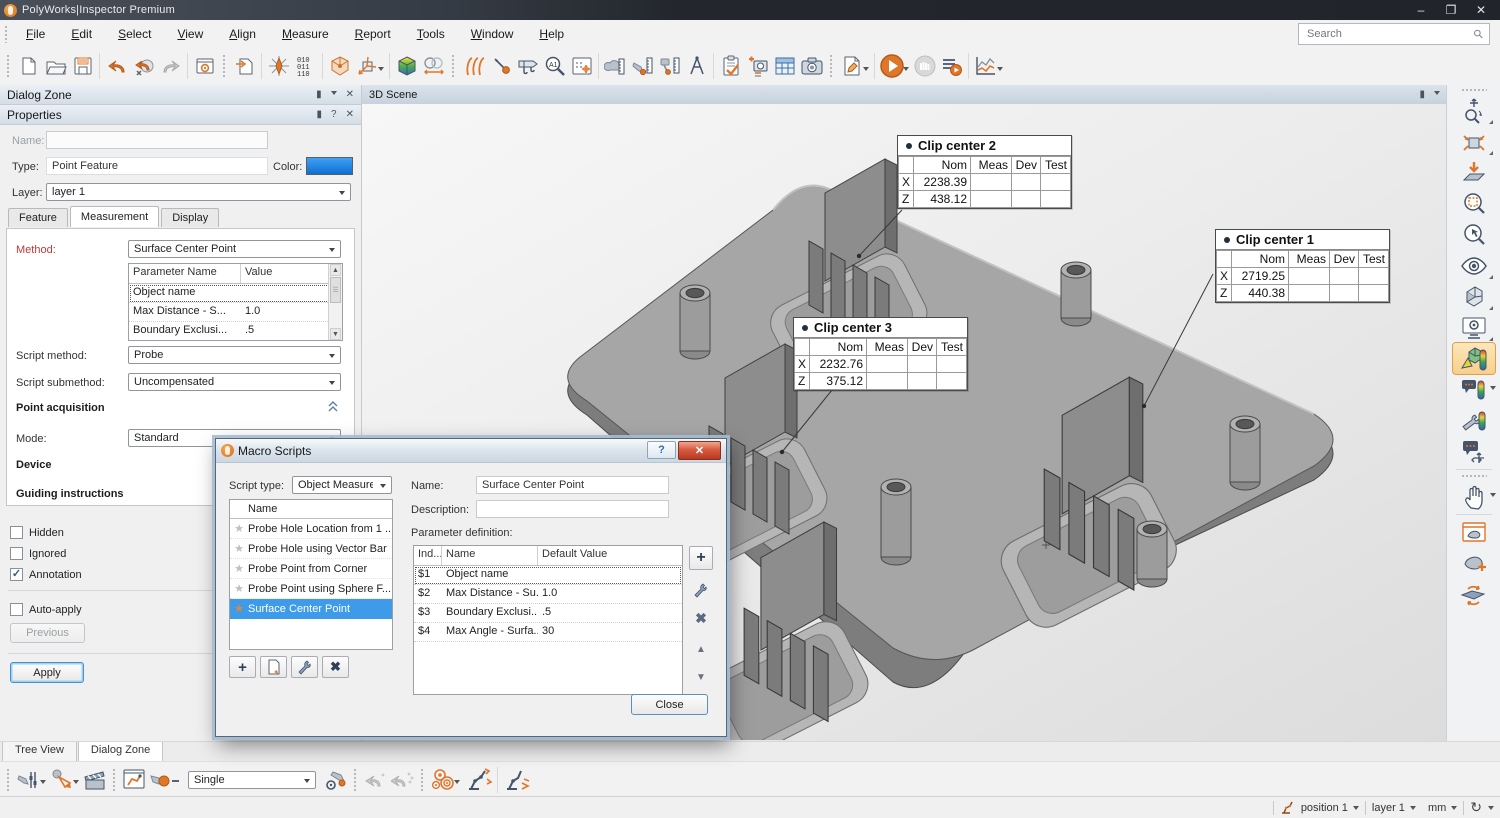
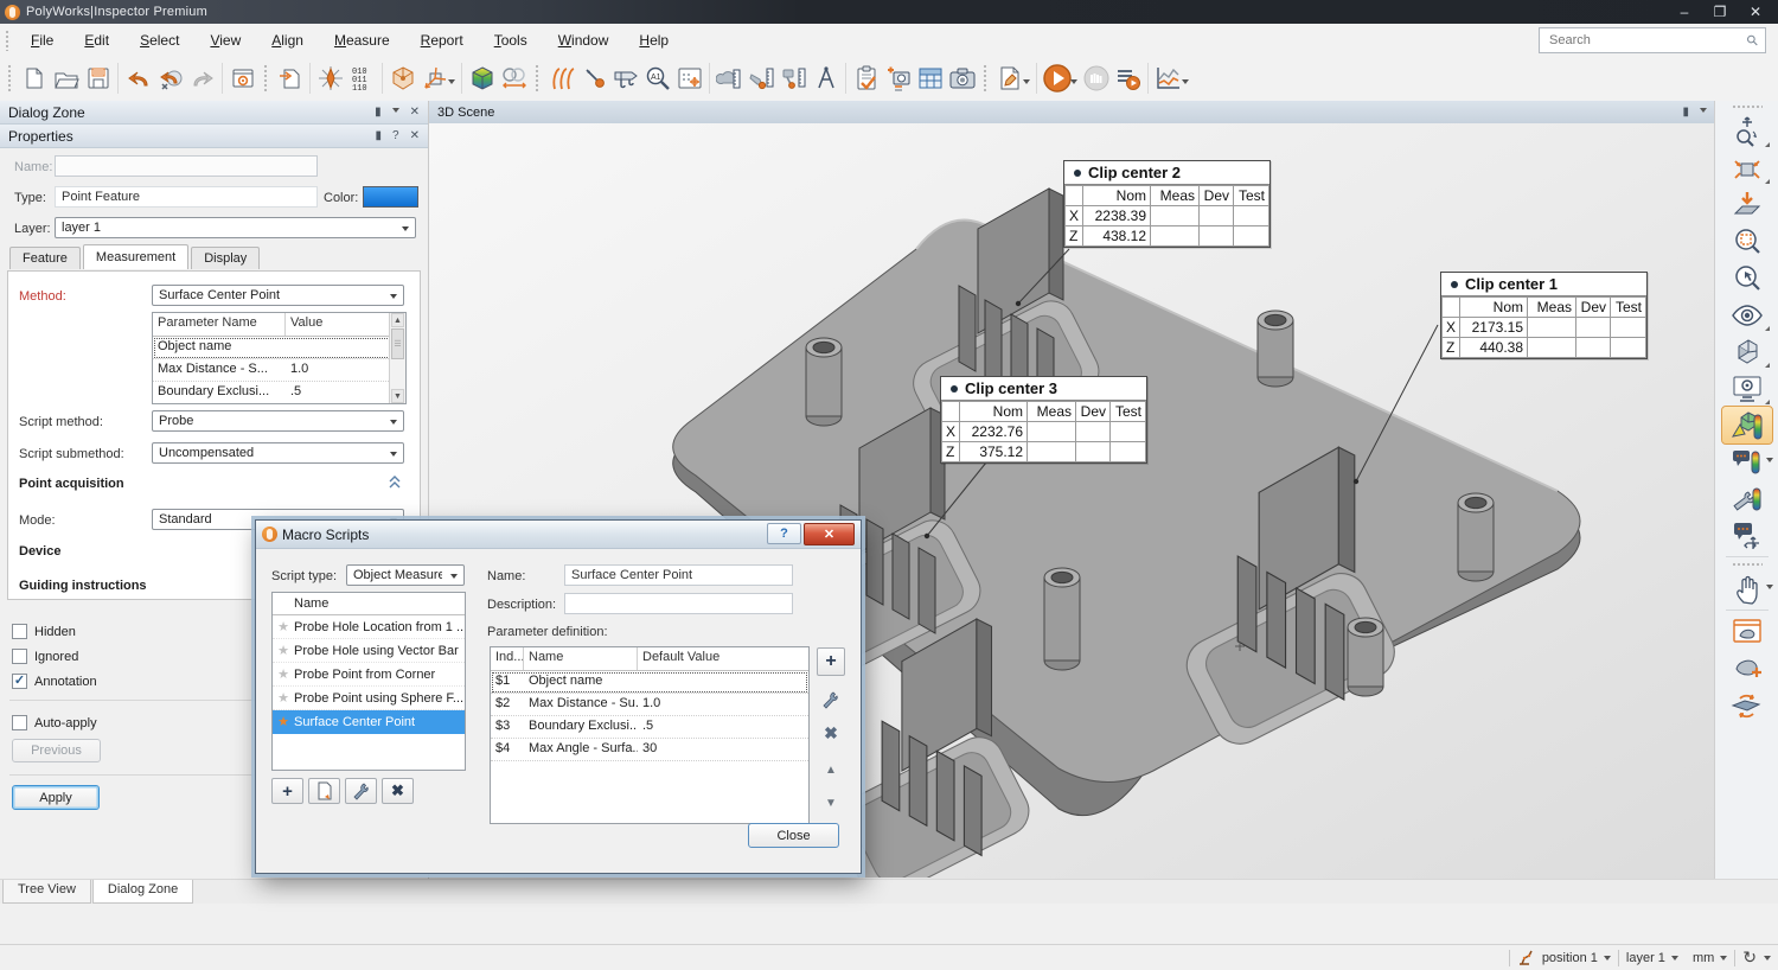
  PolyWorks|Inspector Premium
  –
  ❐
  ✕
  File
  Edit
  Select
  View
  Align
  Measure
  Report
  Tools
  Window
  Help
  Search
  010
  011
  110
  Dialog Zone
  ▮
  ✕
  Properties
  ▮
  ?
  ✕
  Name:
  Type:
  Point Feature
  Color:
  Layer:
  layer 1
  Feature
  Measurement
  Display
  Method:
  Surface Center Point
  Parameter Name
  Value
  Object name
  Max Distance - S...
  1.0
  Boundary Exclusi...
  .5
  Script method:
  Probe
  Script submethod:
  Uncompensated
  Point acquisition
  Mode:
  Standard
  Device
  Guiding instructions
  Hidden
  Ignored
  ✓
  Annotation
  Auto-apply
  Previous
  Apply
  3D Scene
  ▮
  Clip center 2
  	Nom	Meas	Dev	Test
  X	2238.39
  Z	438.12
  Clip center 1
  	Nom	Meas	Dev	Test
- X	2719.25
+ X	2173.15
  Z	440.38
  Clip center 3
  	Nom	Meas	Dev	Test
  X	2232.76
  Z	375.12
  Tree View
  Dialog Zone
- Single
  position 1
  layer 1
  mm
  ↻
  Macro Scripts
  ?
  ✕
  Script type:
  Object Measure
  Name
  ★
  Probe Hole Location from 1 ..
  ★
  Probe Hole using Vector Bar
  ★
  Probe Point from Corner
  ★
  Probe Point using Sphere F...
  ★
  Surface Center Point
  +
  ✖
  Name:
  Surface Center Point
  Description:
  Parameter definition:
  Ind...
  Name
  Default Value
  $1
  Object name
  $2
  Max Distance - Su.
  1.0
  $3
  Boundary Exclusi..
  .5
  $4
  Max Angle - Surfa.
  30
  +
  ✖
  ▲
  ▼
  Close
